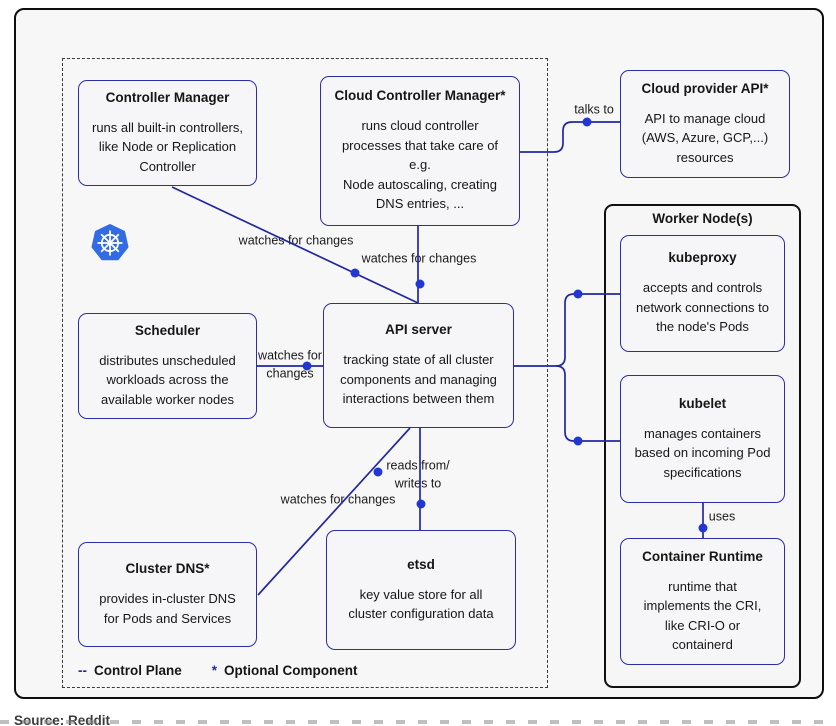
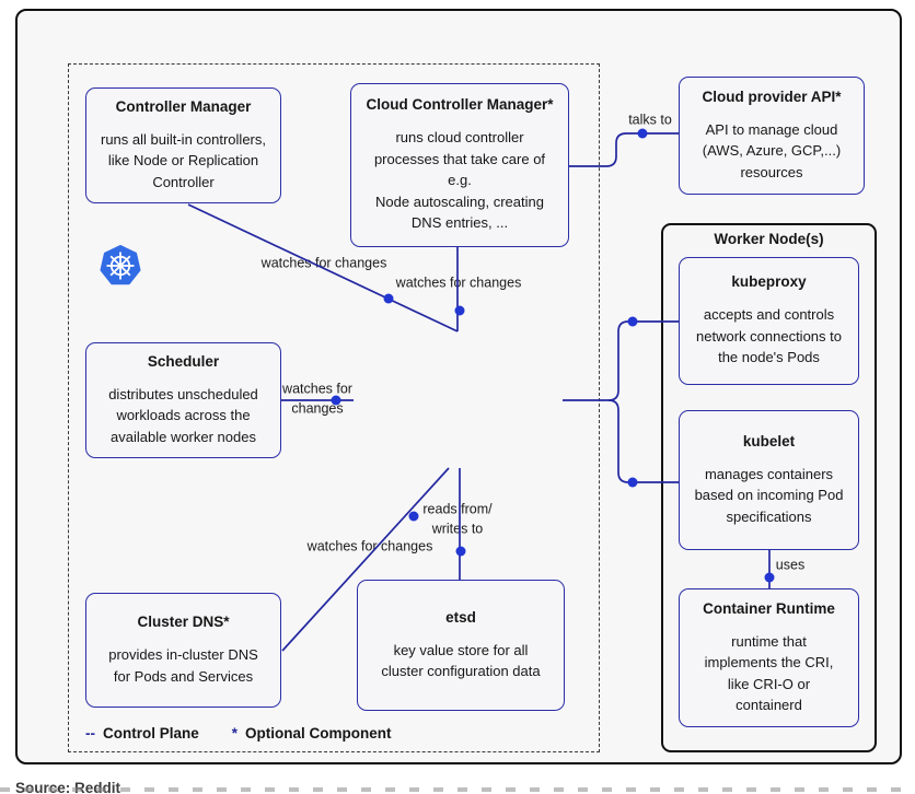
  Worker Node(s)
  Controller Manager
  runs all built-in controllers,
  like Node or Replication
  Controller
  Cloud Controller Manager*
  runs cloud controller
  processes that take care of
  e.g.
  Node autoscaling, creating
  DNS entries, ...
  Cloud provider API*
  API to manage cloud
  (AWS, Azure, GCP,...)
  resources
  Scheduler
  distributes unscheduled
  workloads across the
  available worker nodes
- API server
- tracking state of all cluster
- components and managing
- interactions between them
  Cluster DNS*
  provides in-cluster DNS
  for Pods and Services
  etsd
  key value store for all
  cluster configuration data
  kubeproxy
  accepts and controls
  network connections to
  the node's Pods
  kubelet
  manages containers
  based on incoming Pod
  specifications
  Container Runtime
  runtime that
  implements the CRI,
  like CRI-O or
  containerd
  watches for changes
  watches fr changes
  talks to
  watches for
  changes
  reads from/
  writes to
  watches for changes
  uses
  -- Control Plane * Optional Component
  Source: Reddit
